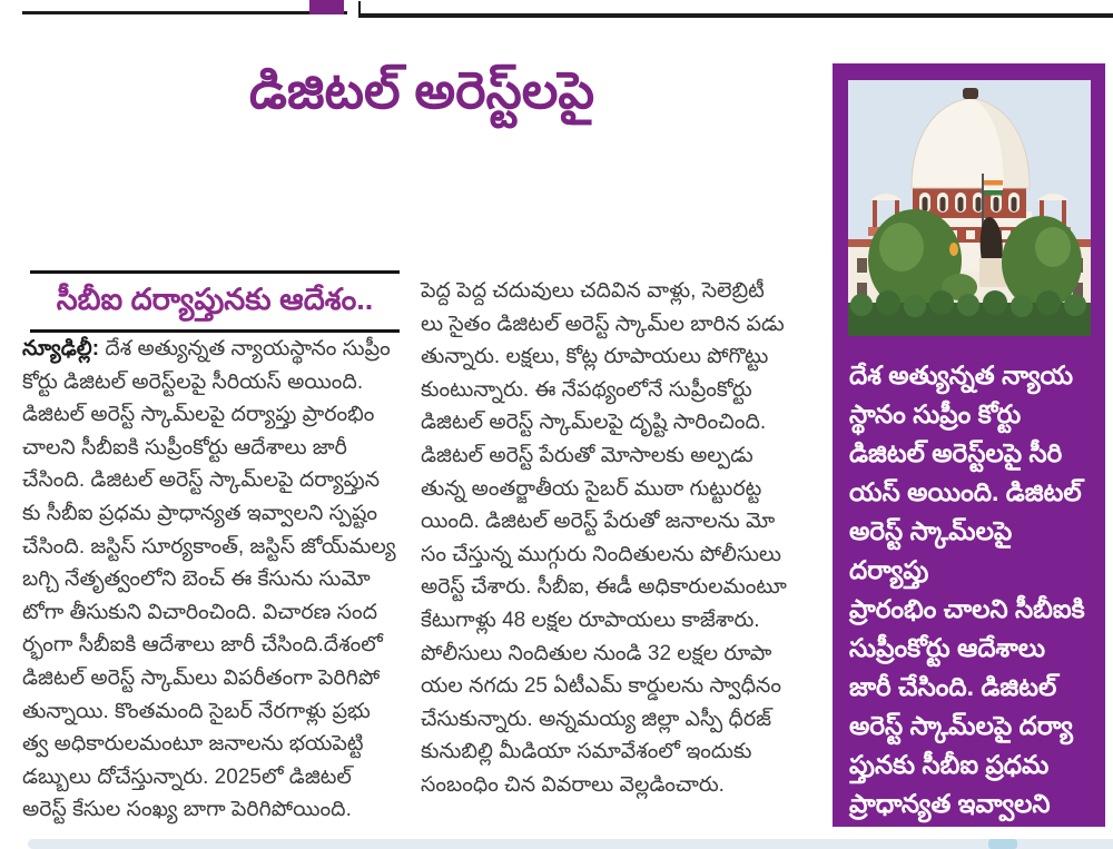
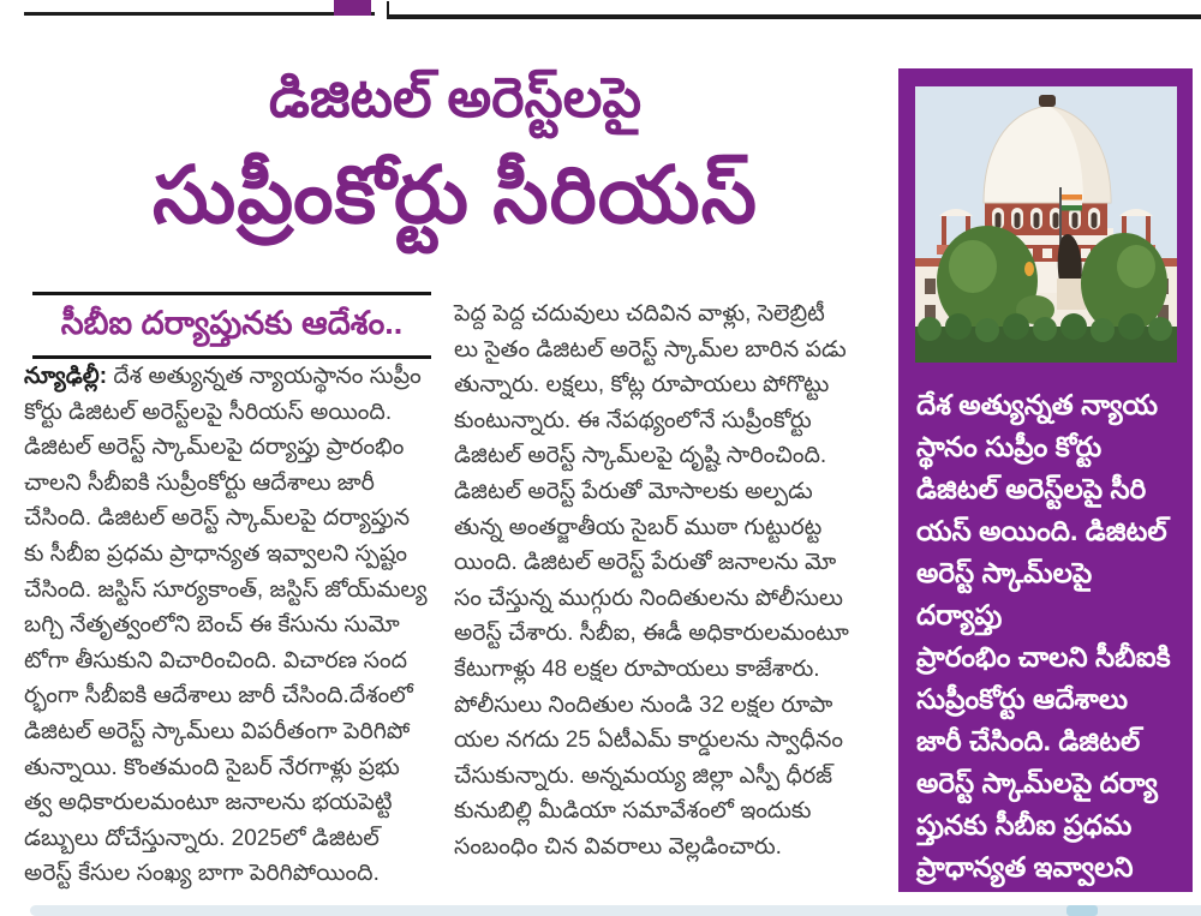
  డిజిటల్ అరెస్ట్‌లపై
+ సుప్రీంకోర్టు సీరియస్
  సీబీఐ దర్యాప్తునకు ఆదేశం..
  న్యూఢిల్లీ: దేశ అత్యున్నత న్యాయస్థానం సుప్రీం
  కోర్టు డిజిటల్ అరెస్ట్‌లపై సీరియస్ అయింది.
  డిజిటల్ అరెస్ట్ స్కామ్‌లపై దర్యాప్తు ప్రారంభిం
  చాలని సీబీఐకి సుప్రీంకోర్టు ఆదేశాలు జారీ
  చేసింది. డిజిటల్ అరెస్ట్ స్కామ్‌లపై దర్యాప్తున
  కు సీబీఐ ప్రధమ ప్రాధాన్యత ఇవ్వాలని స్పష్టం
  చేసింది. జస్టిస్ సూర్యకాంత్, జస్టిస్ జోయ్‌మల్య
  బగ్చి నేతృత్వంలోని బెంచ్ ఈ కేసును సుమో
  టోగా తీసుకుని విచారించింది. విచారణ సంద
  ర్భంగా సీబీఐకి ఆదేశాలు జారీ చేసింది.దేశంలో
  డిజిటల్ అరెస్ట్ స్కామ్‌లు విపరీతంగా పెరిగిపో
  తున్నాయి. కొంతమంది సైబర్ నేరగాళ్లు ప్రభు
  త్వ అధికారులమంటూ జనాలను భయపెట్టి
  డబ్బులు దోచేస్తున్నారు. 2025లో డిజిటల్
  అరెస్ట్ కేసుల సంఖ్య బాగా పెరిగిపోయింది.
  పెద్ద పెద్ద చదువులు చదివిన వాళ్లు, సెలెబ్రిటీ
  లు సైతం డిజిటల్ అరెస్ట్ స్కామ్‌ల బారిన పడు
  తున్నారు. లక్షలు, కోట్ల రూపాయలు పోగొట్టు
  కుంటున్నారు. ఈ నేపథ్యంలోనే సుప్రీంకోర్టు
  డిజిటల్ అరెస్ట్ స్కామ్‌లపై దృష్టి సారించింది.
  డిజిటల్ అరెస్ట్ పేరుతో మోసాలకు అల్పడు
  తున్న అంతర్జాతీయ సైబర్ ముఠా గుట్టురట్ట
  యింది. డిజిటల్ అరెస్ట్ పేరుతో జనాలను మో
  సం చేస్తున్న ముగ్గురు నిందితులను పోలీసులు
  అరెస్ట్ చేశారు. సీబీఐ, ఈడీ అధికారులమంటూ
  కేటుగాళ్లు 48 లక్షల రూపాయలు కాజేశారు.
  పోలీసులు నిందితుల నుండి 32 లక్షల రూపా
  యల నగదు 25 ఏటీఎమ్ కార్డులను స్వాధీనం
  చేసుకున్నారు. అన్నమయ్య జిల్లా ఎస్పీ ధీరజ్
  కునుబిల్లి మీడియా సమావేశంలో ఇందుకు
  సంబంధిం చిన వివరాలు వెల్లడించారు.
  దేశ అత్యున్నత న్యాయ
  స్థానం సుప్రీం కోర్టు
  డిజిటల్ అరెస్ట్‌లపై సీరి
  యస్ అయింది. డిజిటల్
  అరెస్ట్ స్కామ్‌లపై దర్యాప్తు
  ప్రారంభిం చాలని సీబీఐకి
  సుప్రీంకోర్టు ఆదేశాలు
  జారీ చేసింది. డిజిటల్
  అరెస్ట్ స్కామ్‌లపై దర్యా
  ప్తునకు సీబీఐ ప్రధమ
  ప్రాధాన్యత ఇవ్వాలని
